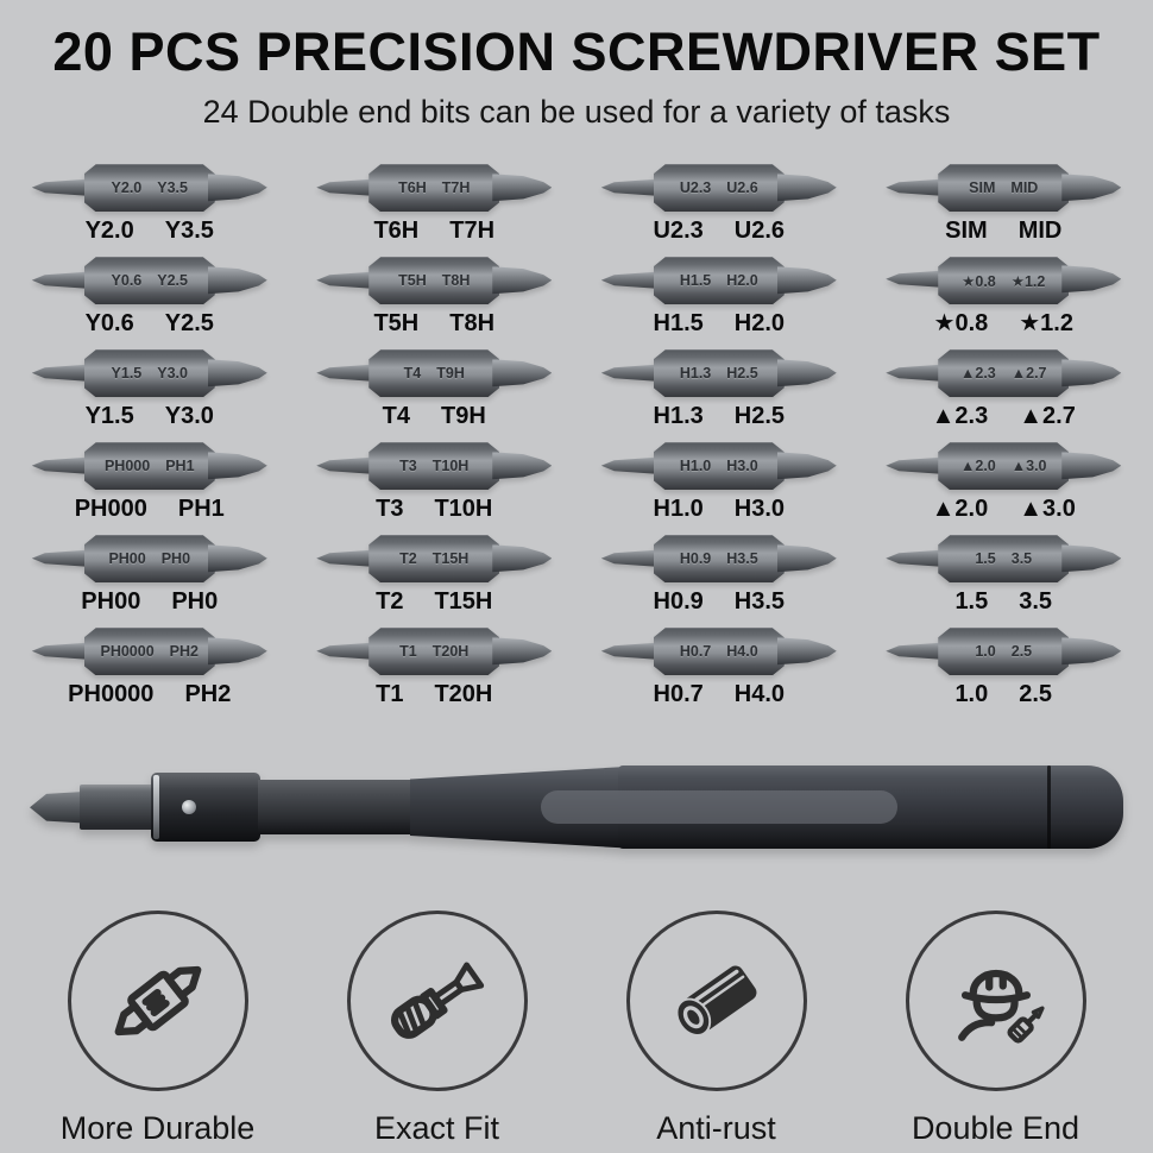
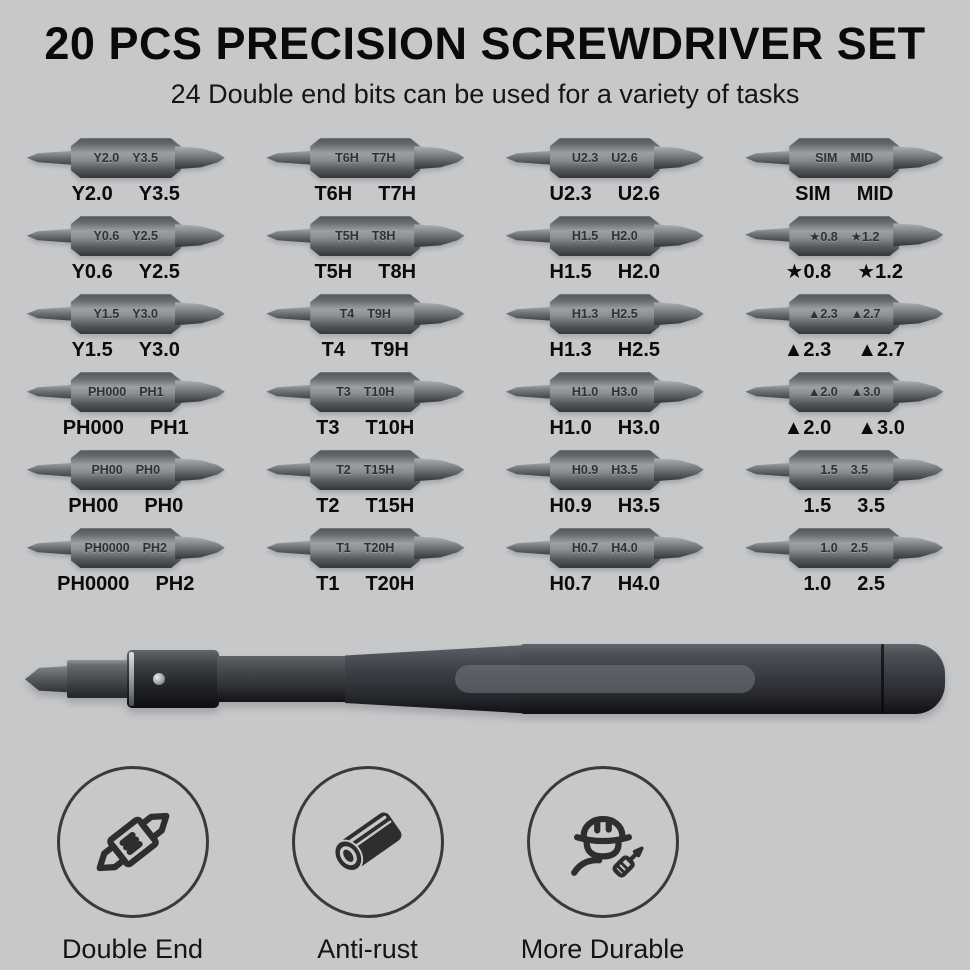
  20 PCS PRECISION SCREWDRIVER SET
  24 Double end bits can be used for a variety of tasks
  Y2.0
  Y3.5
  Y2.0
  Y3.5
  T6H
  T7H
  T6H
  T7H
  U2.3
  U2.6
  U2.3
  U2.6
  SIM
  MID
  SIM
  MID
  Y0.6
  Y2.5
  Y0.6
  Y2.5
  T5H
  T8H
  T5H
  T8H
  H1.5
  H2.0
  H1.5
  H2.0
  ★0.8
  ★1.2
  ★0.8
  ★1.2
  Y1.5
  Y3.0
  Y1.5
  Y3.0
  T4
  T9H
  T4
  T9H
  H1.3
  H2.5
  H1.3
  H2.5
  ▲2.3
  ▲2.7
  ▲2.3
  ▲2.7
  PH000
  PH1
  PH000
  PH1
  T3
  T10H
  T3
  T10H
  H1.0
  H3.0
  H1.0
  H3.0
  ▲2.0
  ▲3.0
  ▲2.0
  ▲3.0
  PH00
  PH0
  PH00
  PH0
  T2
  T15H
  T2
  T15H
  H0.9
  H3.5
  H0.9
  H3.5
  1.5
  3.5
  1.5
  3.5
  PH0000
  PH2
  PH0000
  PH2
  T1
  T20H
  T1
  T20H
  H0.7
  H4.0
  H0.7
  H4.0
  1.0
  2.5
  1.0
  2.5
- More Durable
+ Double End
- Exact Fit
  Anti-rust
- Double End
+ More Durable
